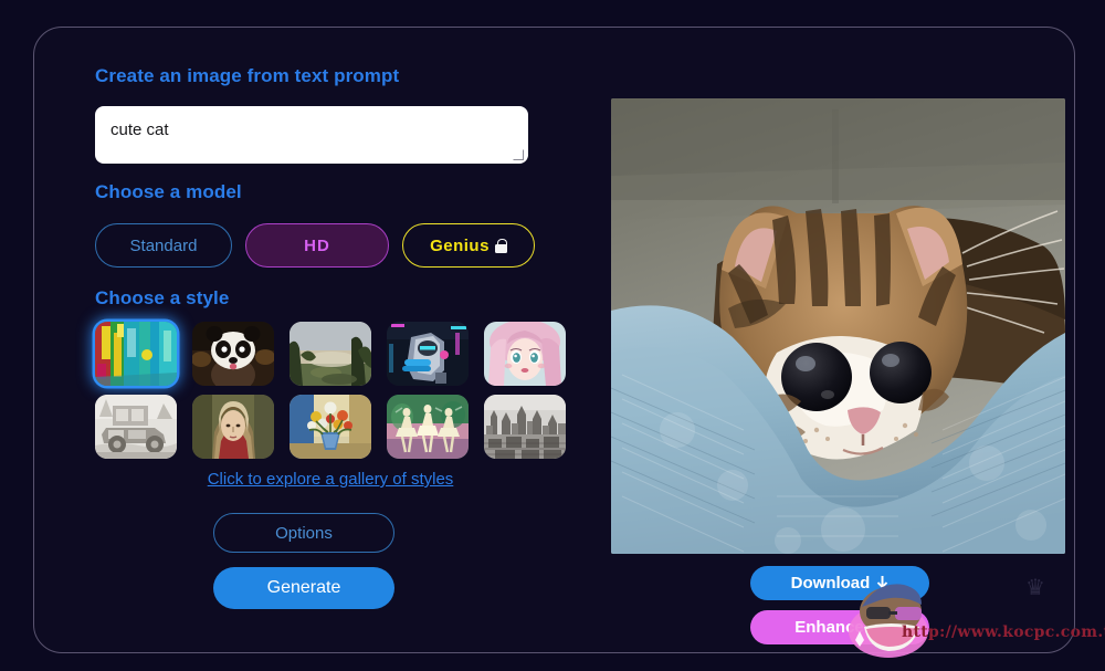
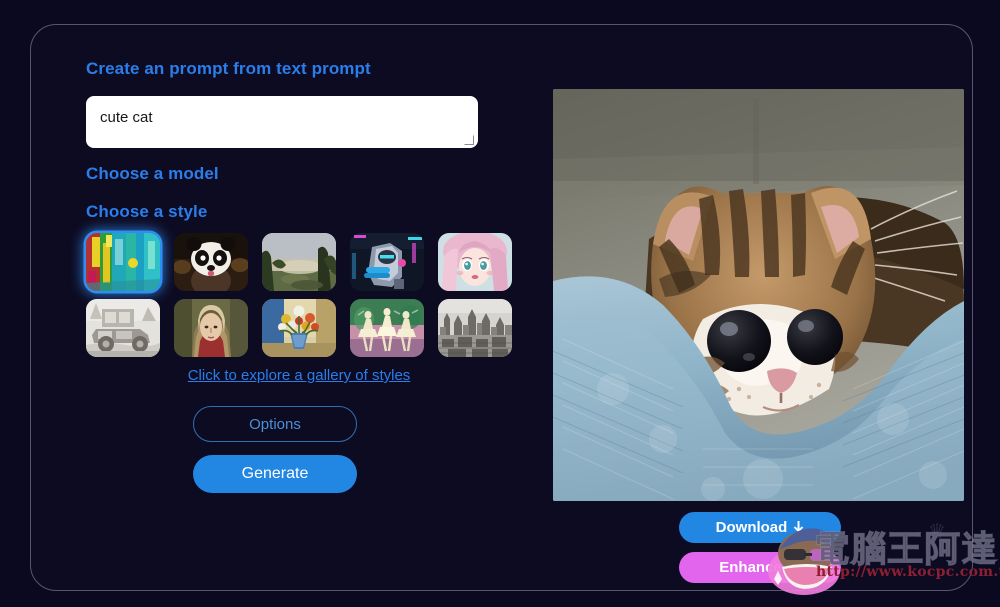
- Create an image from text prompt
+ Create an prompt from text prompt
  cute cat
  Choose a model
- Standard
- HD
- Genius
  Choose a style
  Click to explore a gallery of styles
  Options Generate
  Download
  Enhan
  ♛
+ 電腦王阿達
  http://www.kocpc.com.
